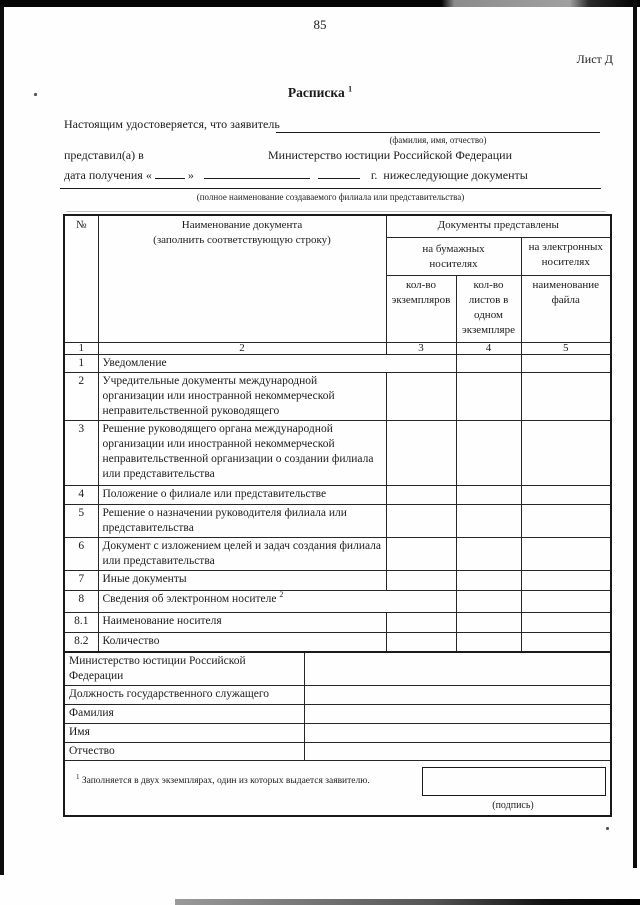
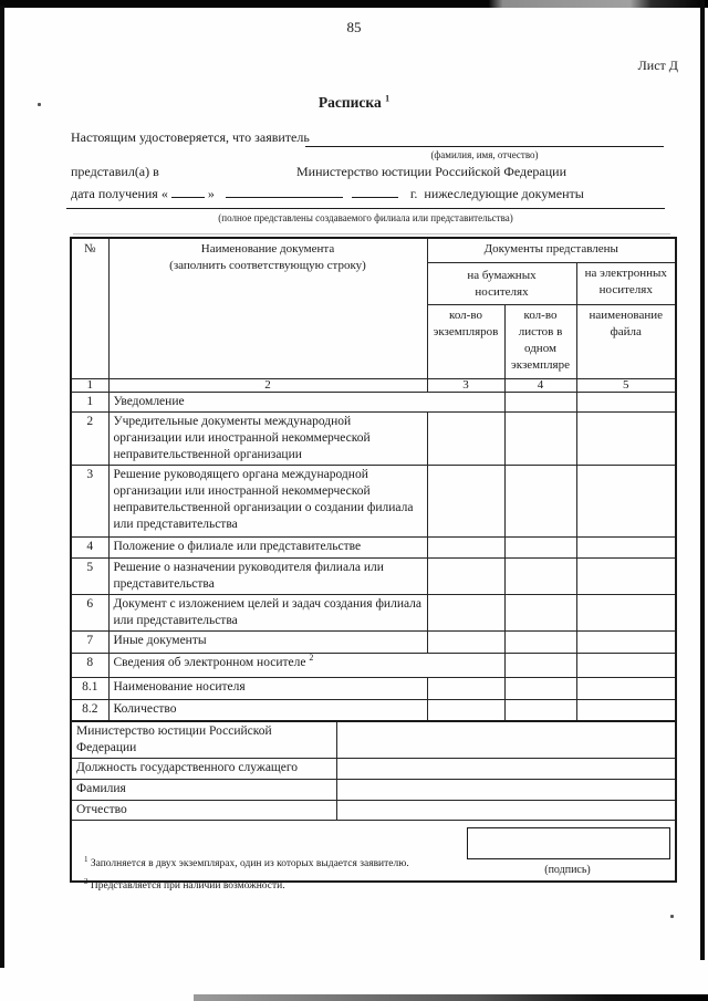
  85
  Лист Д
  Расписка 1
  Настоящим удостоверяется, что заявитель
  (фамилия, имя, отчество)
  представил(а) в
  Министерство юстиции Российской Федерации
  дата получения « » г. нижеследующие документы
- (полное наименование создаваемого филиала или представительства)
+ (полное представлены создаваемого филиала или представительства)
  №	Наименование документа (заполнить соответствующую строку)	Документы представлены
  на бумажных носителях	на электронных носителях
  кол-во экземпляров	кол-во листов в одном экземпляре	наименование файла
  1	2	3	4	5
  1	Уведомление
- 2	Учредительные документы международной организации или иностранной некоммерческой неправительственной руководящего
+ 2	Учредительные документы международной организации или иностранной некоммерческой неправительственной организации
  3	Решение руководящего органа международной организации или иностранной некоммерческой неправительственной организации о создании филиала или представительства
  4	Положение о филиале или представительстве
  5	Решение о назначении руководителя филиала или представительства
  6	Документ с изложением целей и задач создания филиала или представительства
  7	Иные документы
  8	Сведения об электронном носителе 2
  8.1	Наименование носителя
  8.2	Количество
  Министерство юстиции Российской Федерации
  Должность государственного служащего
  Фамилия
- Имя
  Отчество
  (подпись)
  1 Заполняется в двух экземплярах, один из которых выдается заявителю.
+ 2 Представляется при наличии возможности.
